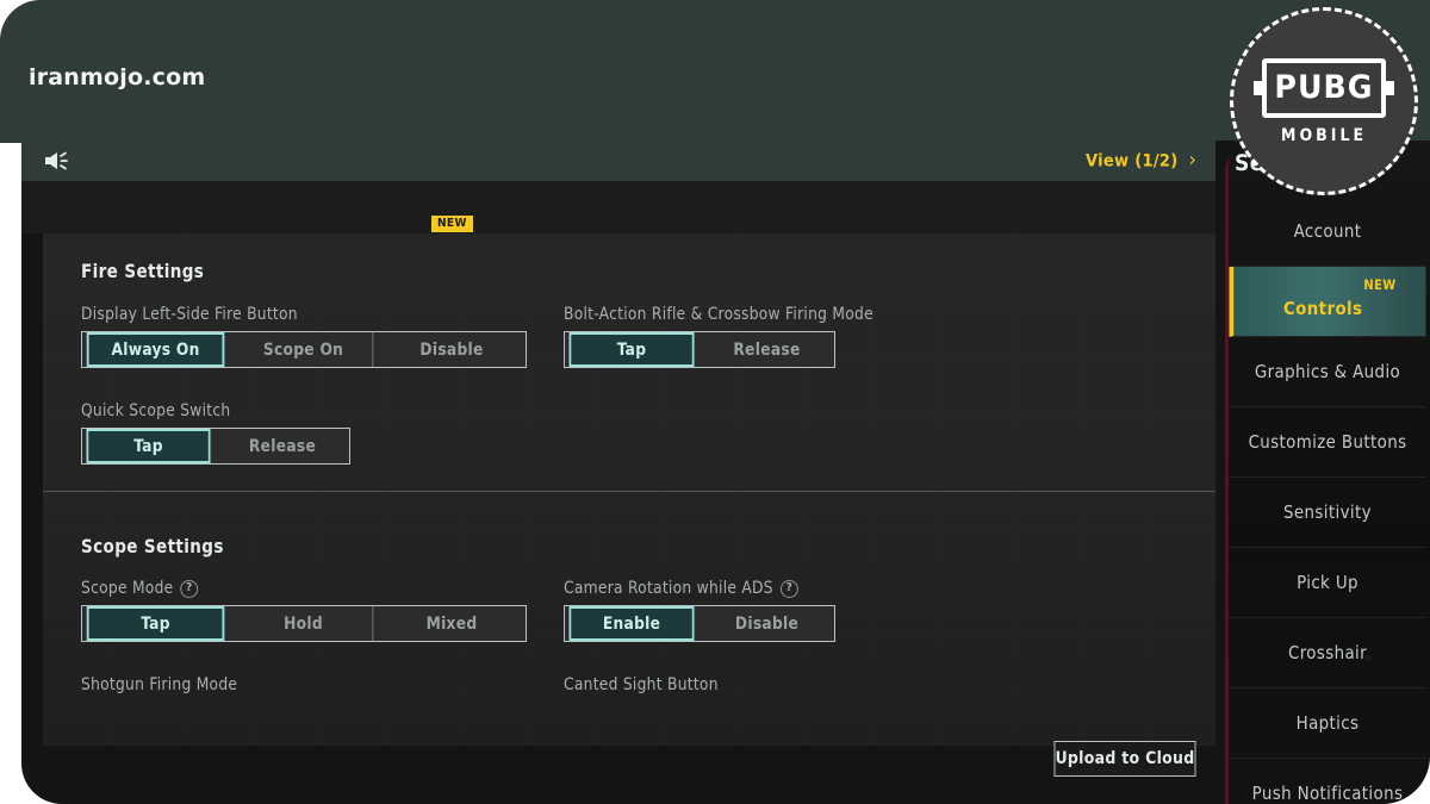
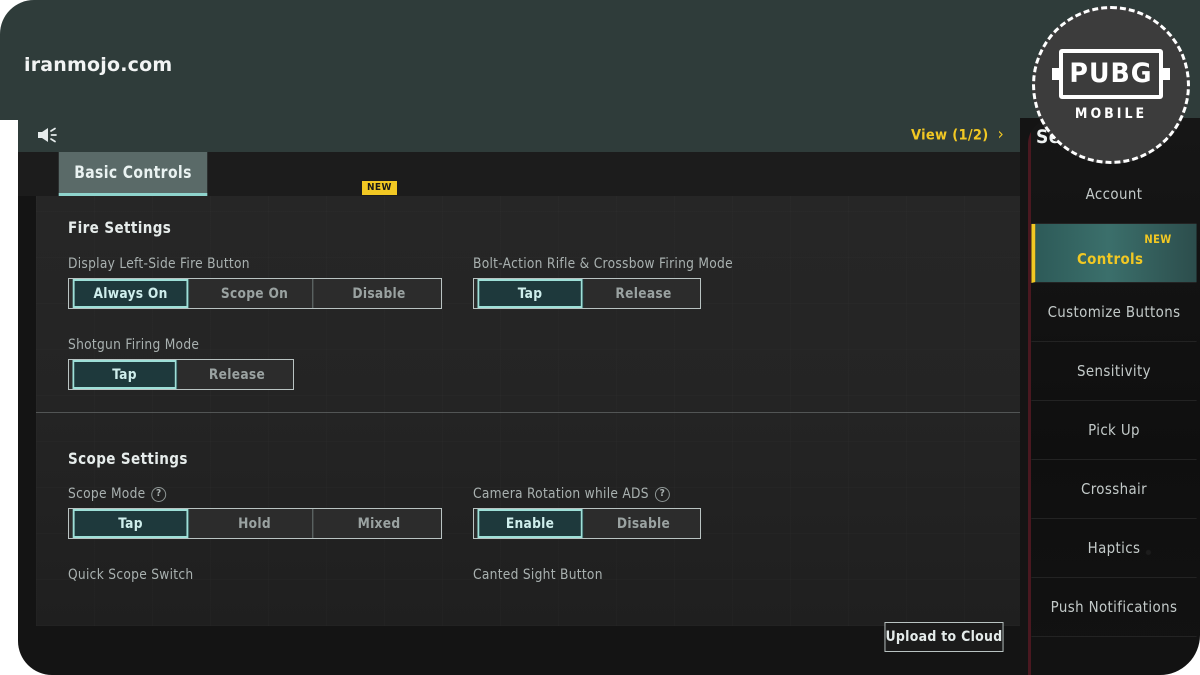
  iranmojo.com
  View (1/2)
  ›
+ Basic Controls
  NEW
  Fire Settings
  Display Left-Side Fire Button
  Always On
  Scope On
  Disable
  Bolt-Action Rifle & Crossbow Firing Mode
  Tap
  Release
- Quick Scope Switch
+ Shotgun Firing Mode
  Tap
  Release
  Scope Settings
  Scope Mode
  ?
  Tap
  Hold
  Mixed
  Camera Rotation while ADS
  ?
  Enable
  Disable
- Shotgun Firing Mode
+ Quick Scope Switch
  Canted Sight Button
  Upload to Cloud
  Account
  NEW
  Controls
- Graphics & Audio
  Customize Buttons
  Sensitivity
  Pick Up
  Crosshair
  Haptics
  Push Notifications
  PUBG
  MOBILE
